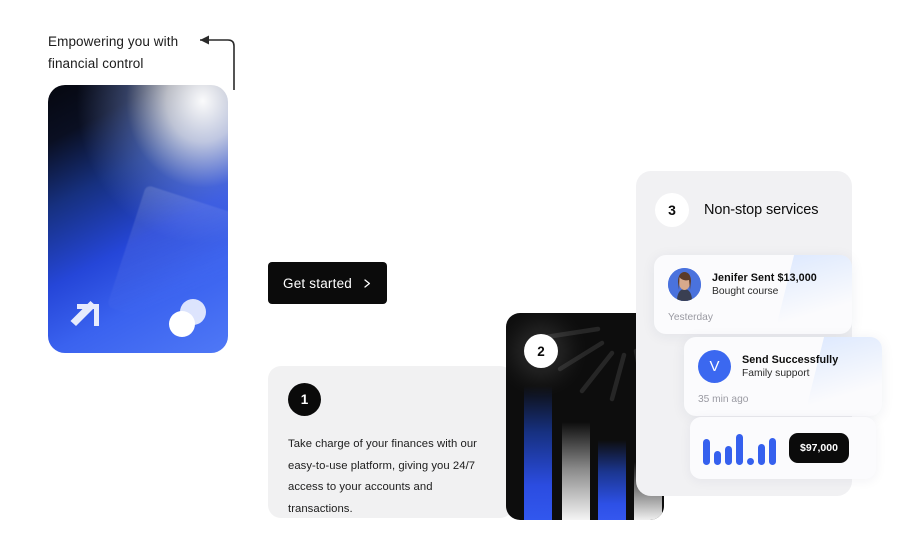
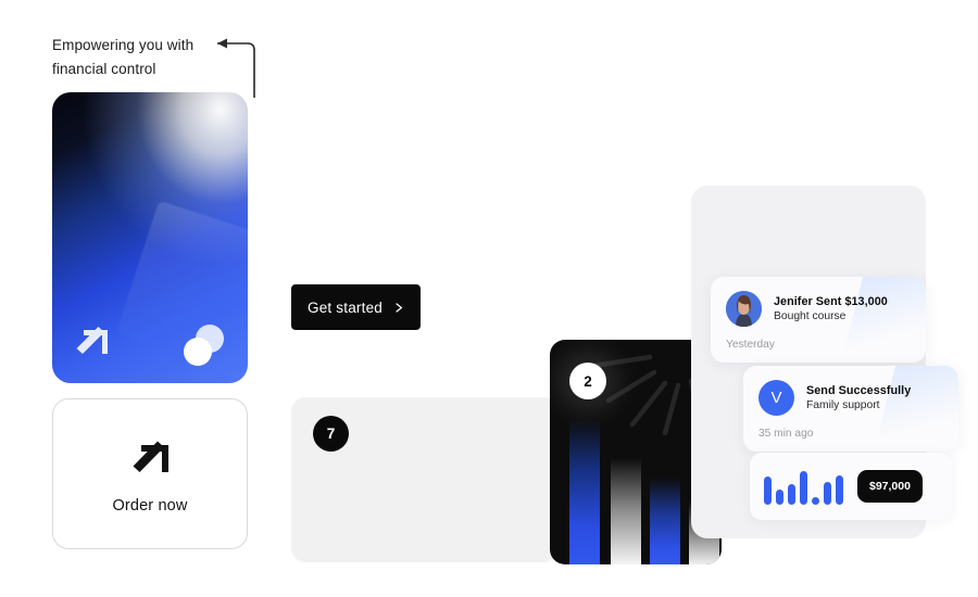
  Empowering you with financial control
+ Order now
  Get started
- 1
+ 7
- Take charge of your finances with our easy-to-use platform, giving you 24/7 access to your accounts and transactions.
  2
- 3
- Non-stop services
  Jenifer Sent $13,000
  Bought course
  Yesterday
  V
  Send Successfully
  Family support
  35 min ago
  $97,000
